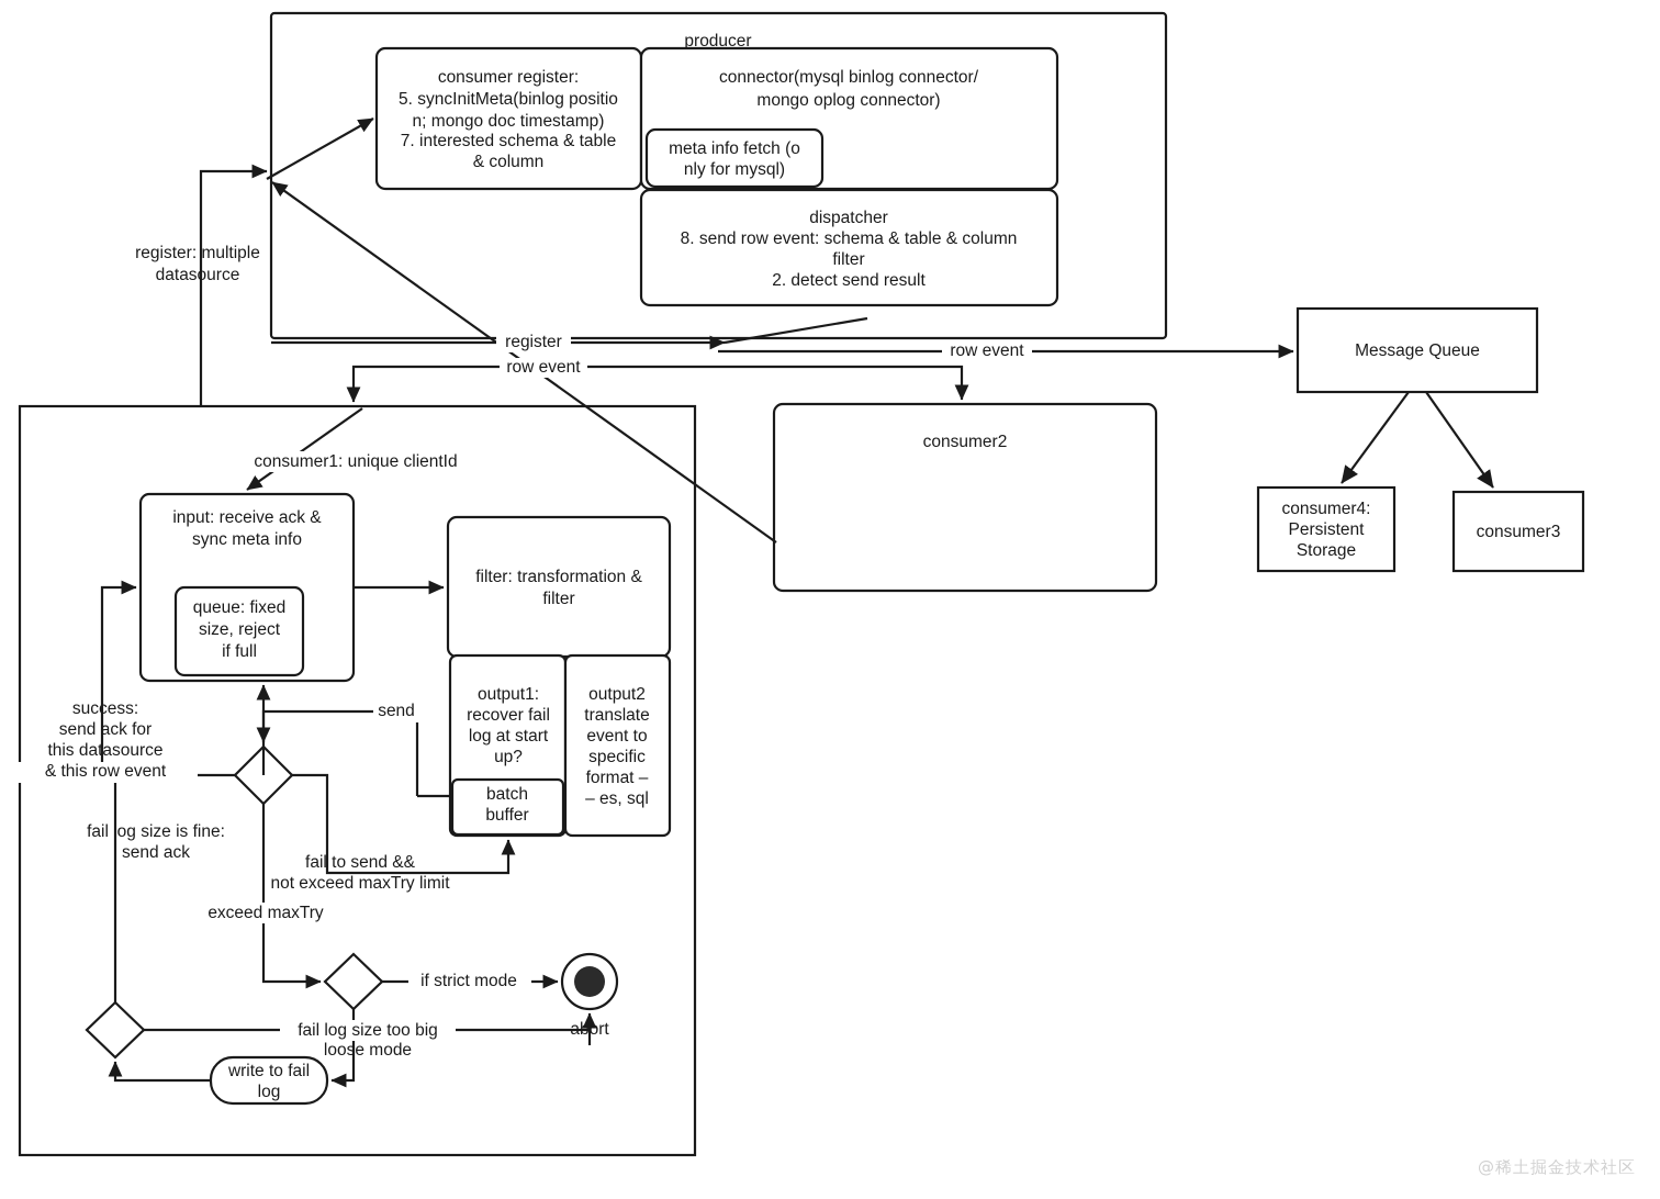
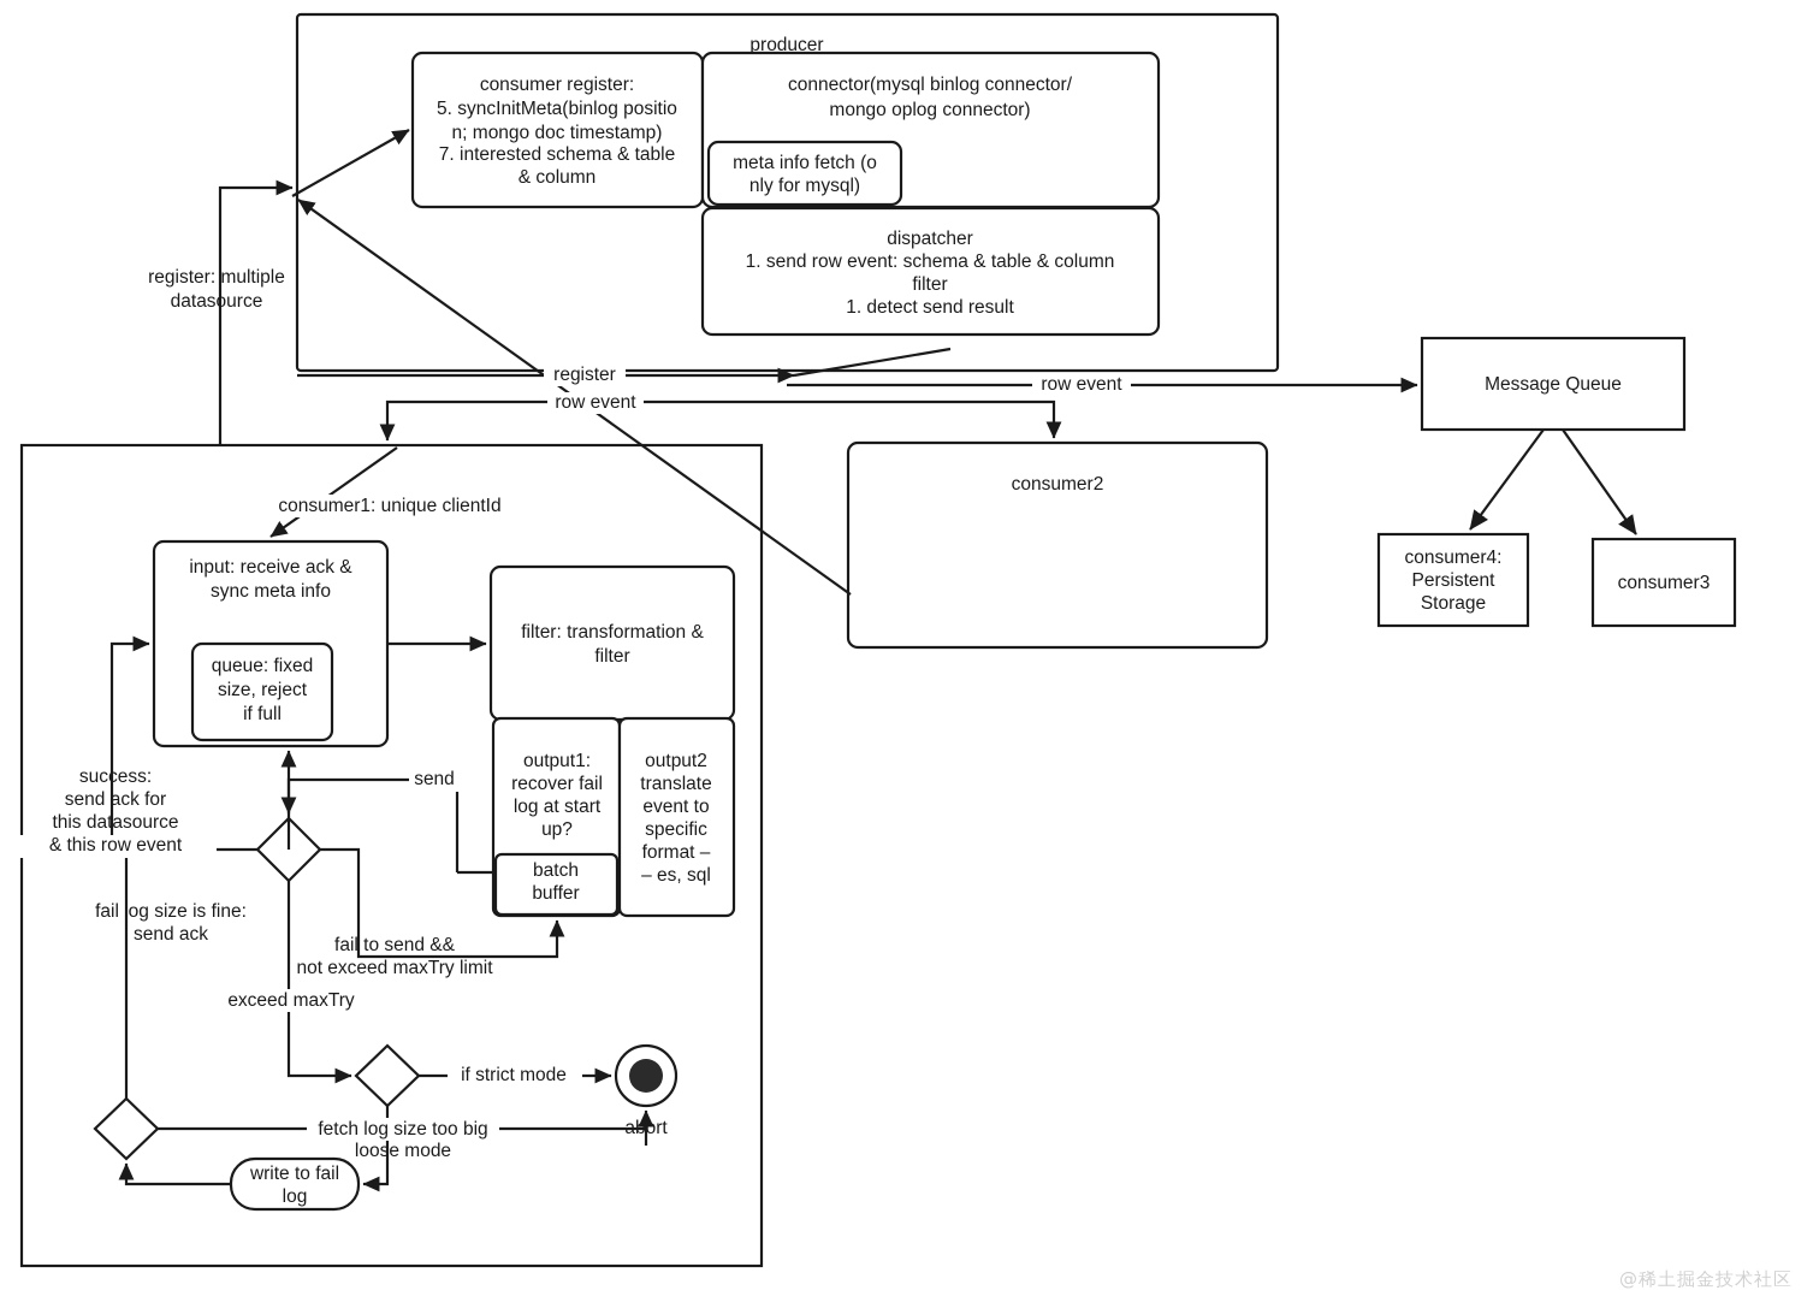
  producer
  consumer register:
  5. syncInitMeta(binlog positio
  n; mongo doc timestamp)
  7. interested schema & table
  & column
  connector(mysql binlog connector/
  mongo oplog connector)
  meta info fetch (o
  nly for mysql)
  dispatcher
- 8. send row event: schema & table & column
+ 1. send row event: schema & table & column
  filter
- 2. detect send result
+ 1. detect send result
  Message Queue
  consumer4:
  Persistent
  Storage
  consumer3
  consumer2
  input: receive ack &
  sync meta info
  queue: fixed
  size, reject
  if full
  filter: transformation &
  filter
  output1:
  recover fail
  log at start
  up?
  output2
  translate
  event to
  specific
  format –
  – es, sql
  batch
  buffer
  write to fail
  log
  register: multiple
  datasource
  register
  row event
  row event
  consumer1: unique clientId
  success:
  send ack for
  this datasource
  & this row event
  send
  fail to send &&
  not exceed maxTry limit
  exceed maxTry
  fail log size is fine:
  send ack
  if strict mode
- fail log size too big
+ fetch log size too big
  loose mode
  abort
  @稀土掘金技术社区
